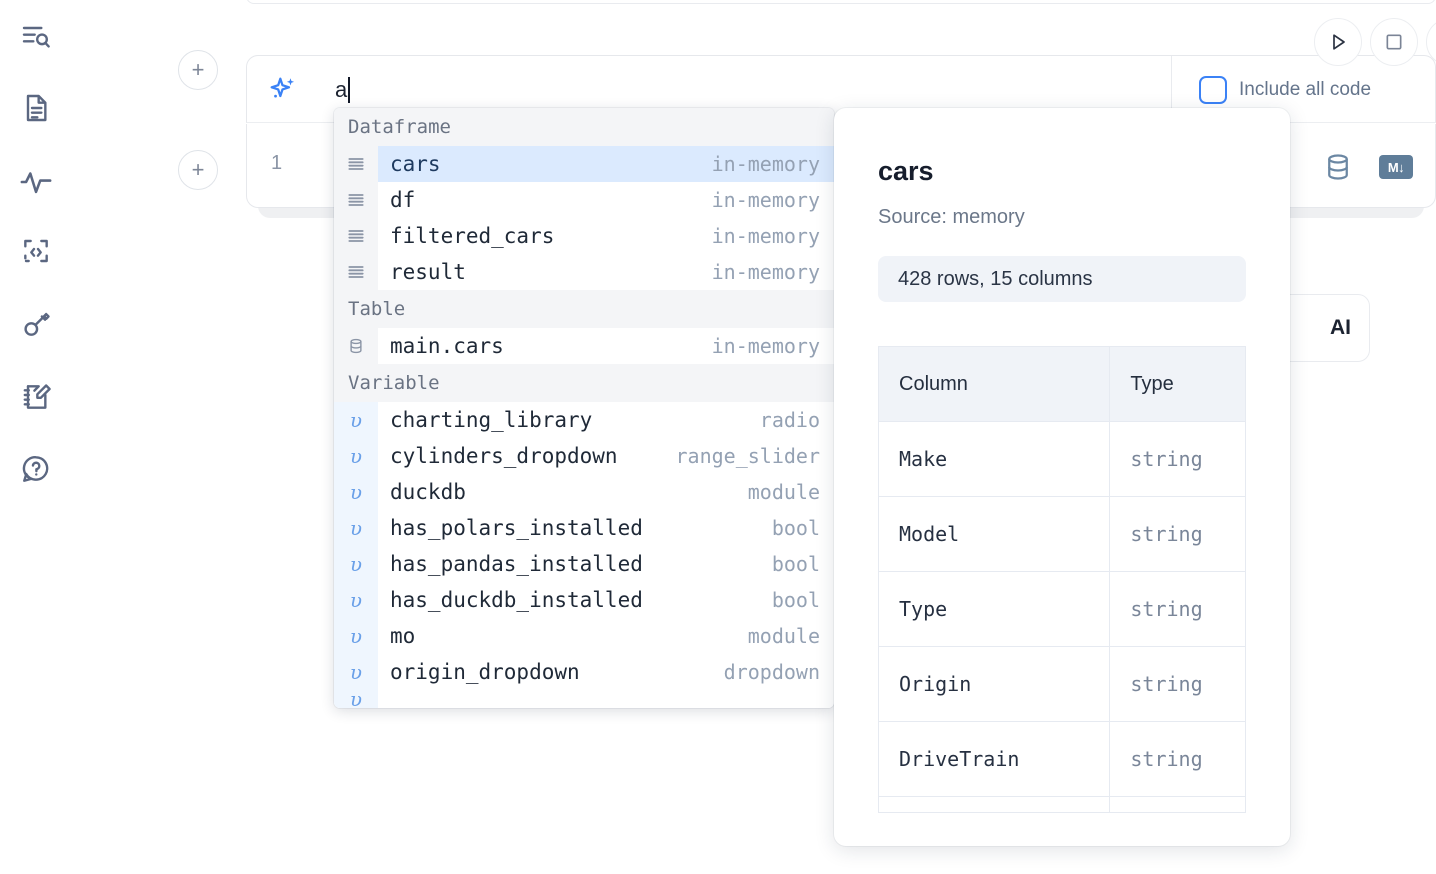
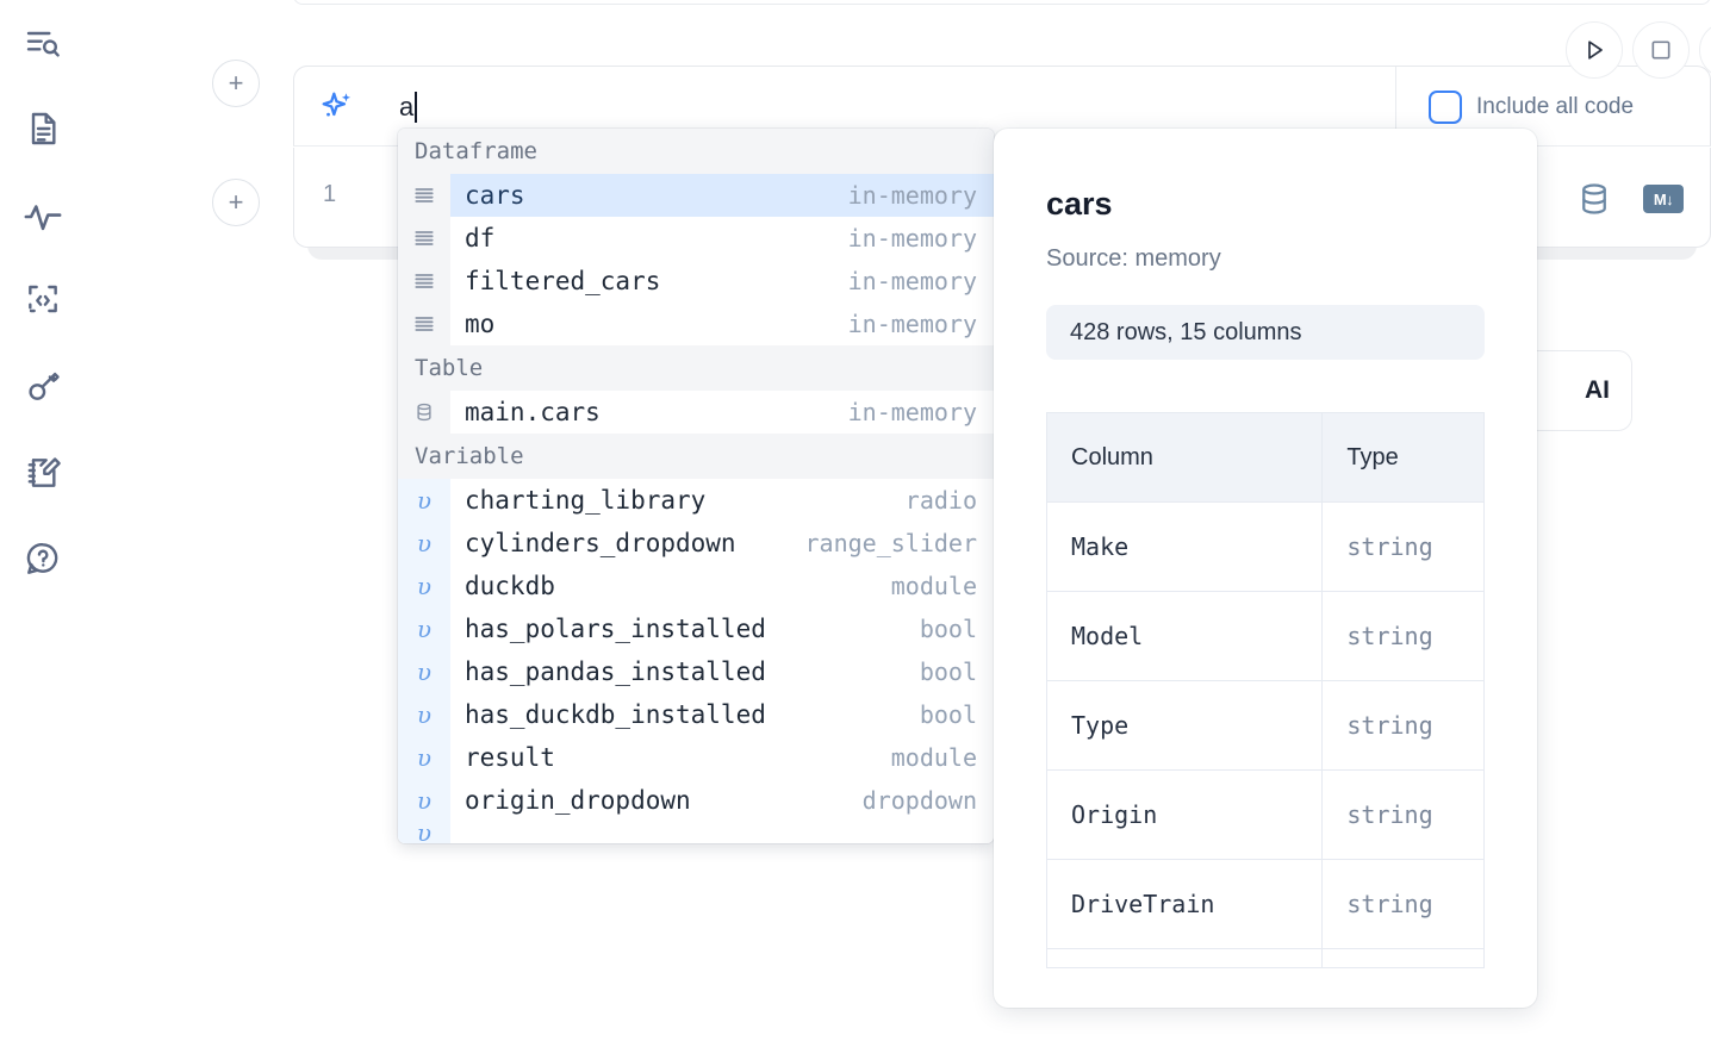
  +
  +
  a
  Include all code
  1
  M↓
  AI
  Dataframe
  cars
  in-memory
  df
  in-memory
  filtered_cars
  in-memory
- result
+ mo
  in-memory
  Table
  main.cars
  in-memory
  Variable
  υ
  charting_library
  radio
  υ
  cylinders_dropdown
  range_slider
  υ
  duckdb
  module
  υ
  has_polars_installed
  bool
  υ
  has_pandas_installed
  bool
  υ
  has_duckdb_installed
  bool
  υ
- mo
+ result
  module
  υ
  origin_dropdown
  dropdown
  υ
  cars
  Source: memory
  428 rows, 15 columns
  Column
  Type
  Make
  string
  Model
  string
  Type
  string
  Origin
  string
  DriveTrain
  string
